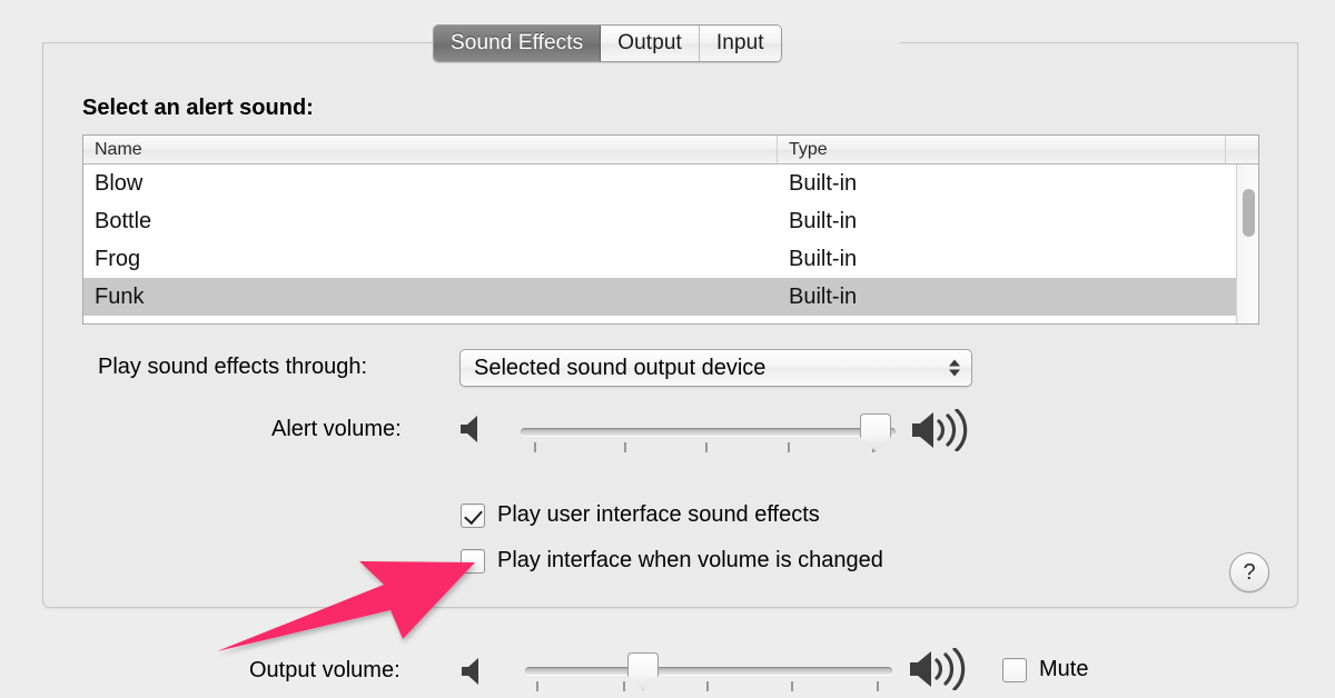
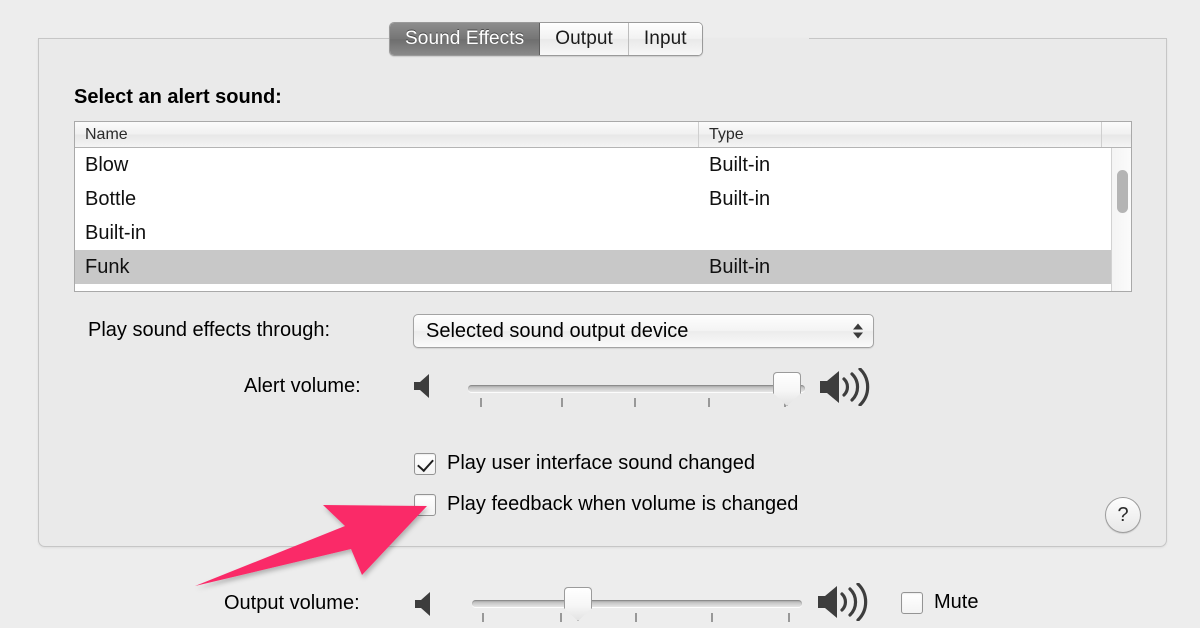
  Sound Effects
  Output
  Input
  Select an alert sound:
  Name
  Type
  Blow
  Built-in
  Bottle
  Built-in
- Frog
  Built-in
  Funk
  Built-in
  Play sound effects through:
  Selected sound output device
  Alert volume:
- Play user interface sound effects
+ Play user interface sound changed
- Play interface when volume is changed
+ Play feedback when volume is changed
  ?
  Output volume:
  Mute
